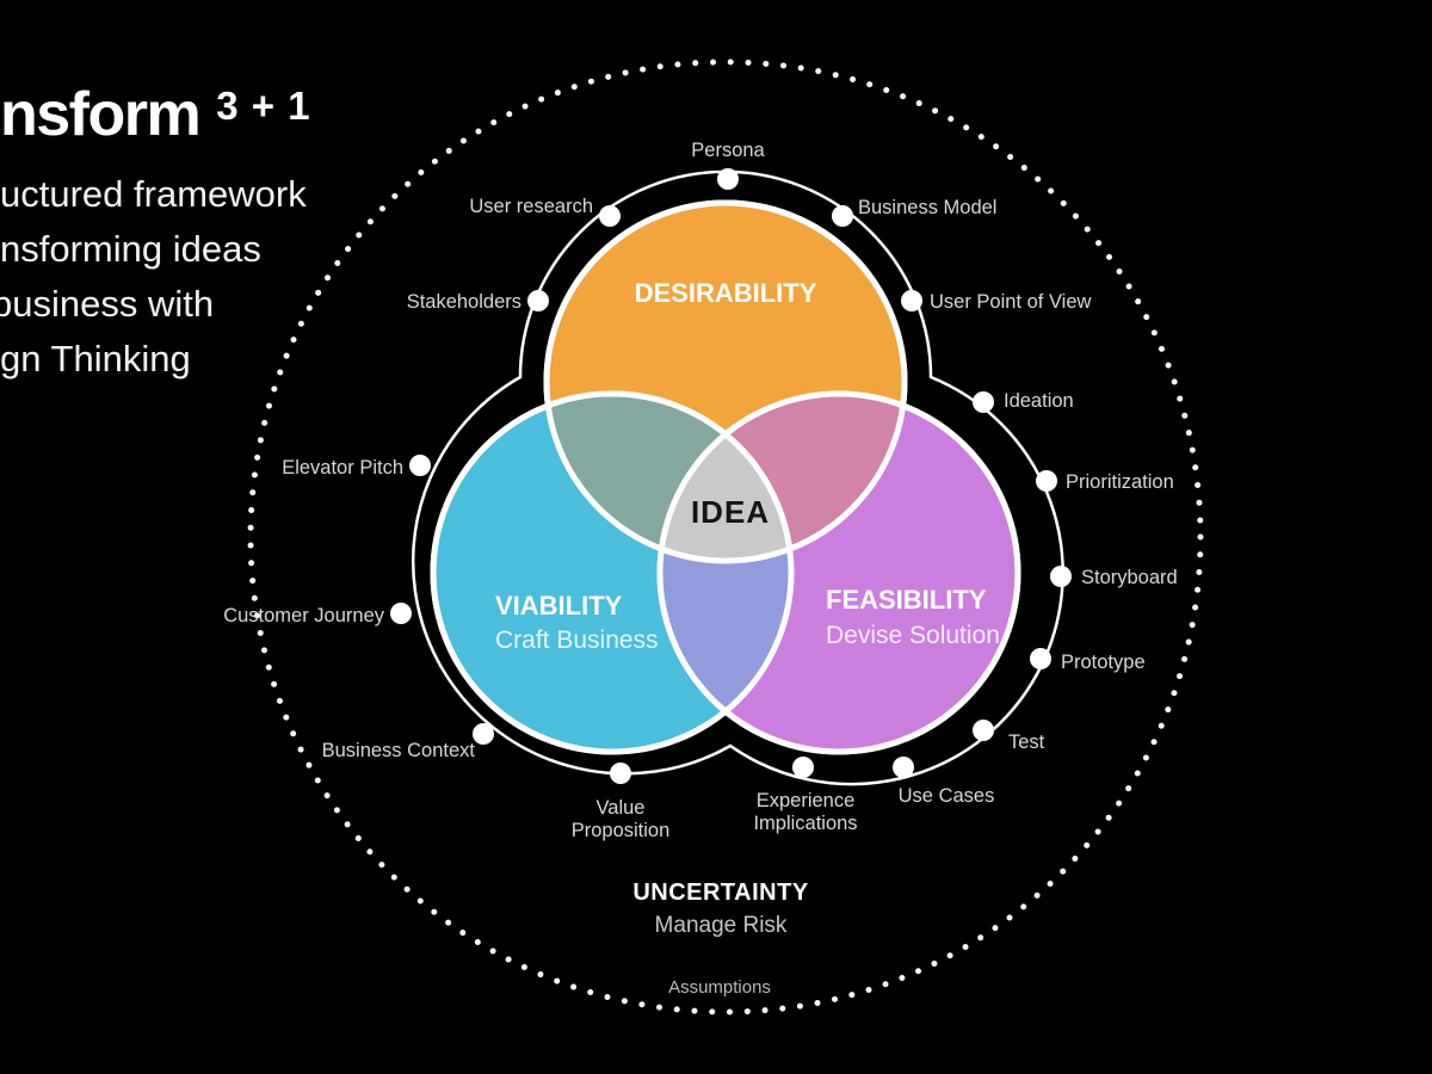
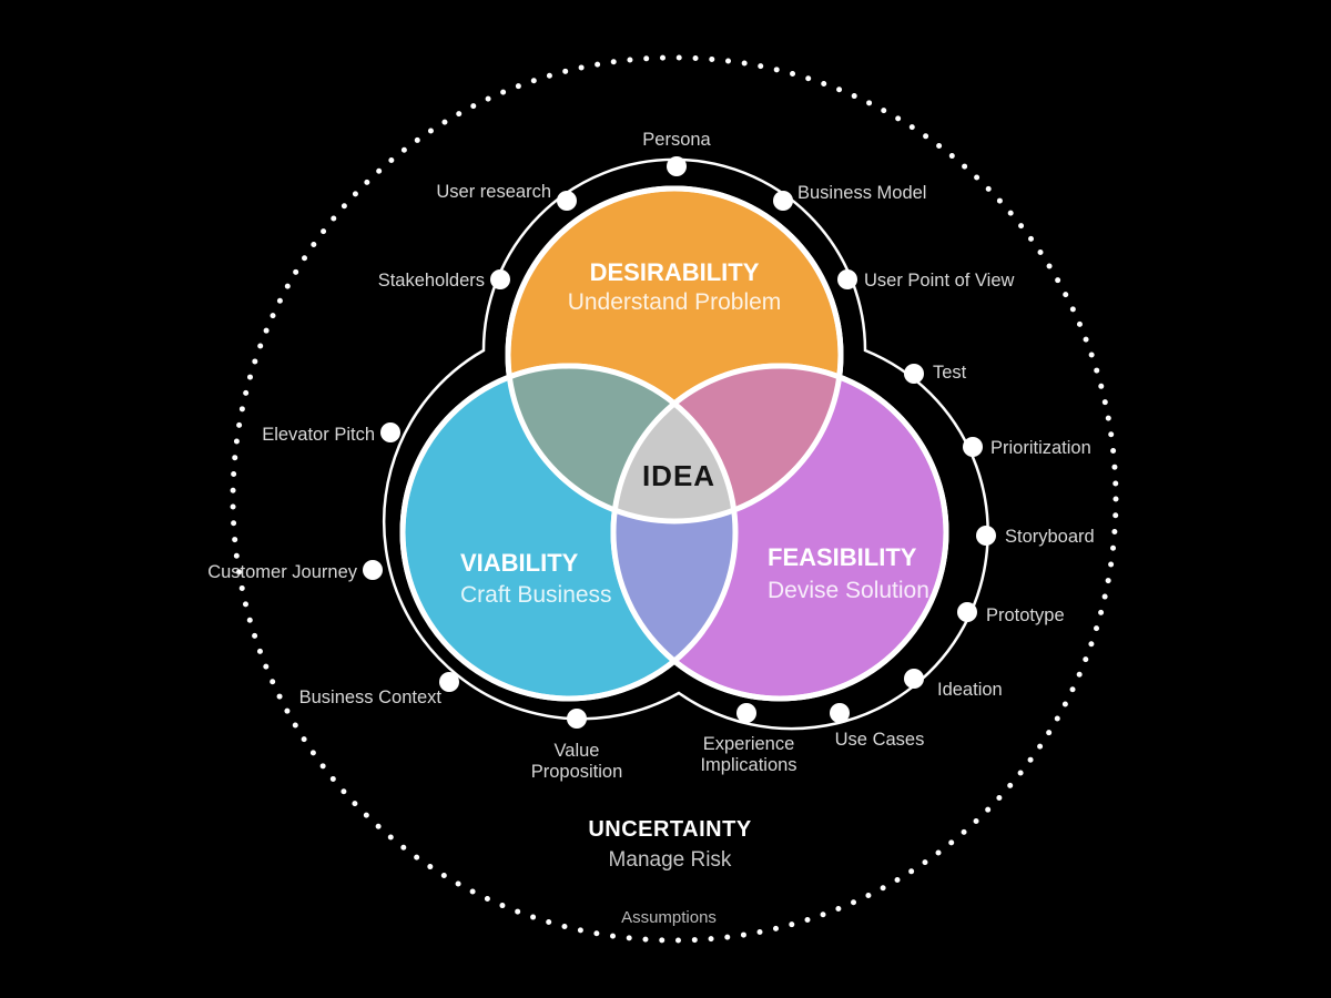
- nsform 3 + 1
- uctured framework
- nsforming ideas
- business with
- gn Thinking
  DESIRABILITY
+ Understand Problem
  VIABILITY
  Craft Business
  FEASIBILITY
  Devise Solution
  IDEA
  Persona
  Business Model
  User research
  Stakeholders
  User Point of View
- Ideation
+ Test
  Elevator Pitch
  Prioritization
  Customer Journey
  Storyboard
  Prototype
  Business Context
- Test
+ Ideation
  Value
  Proposition
  Experience
  Implications
  Use Cases
  UNCERTAINTY
  Manage Risk
  Assumptions
